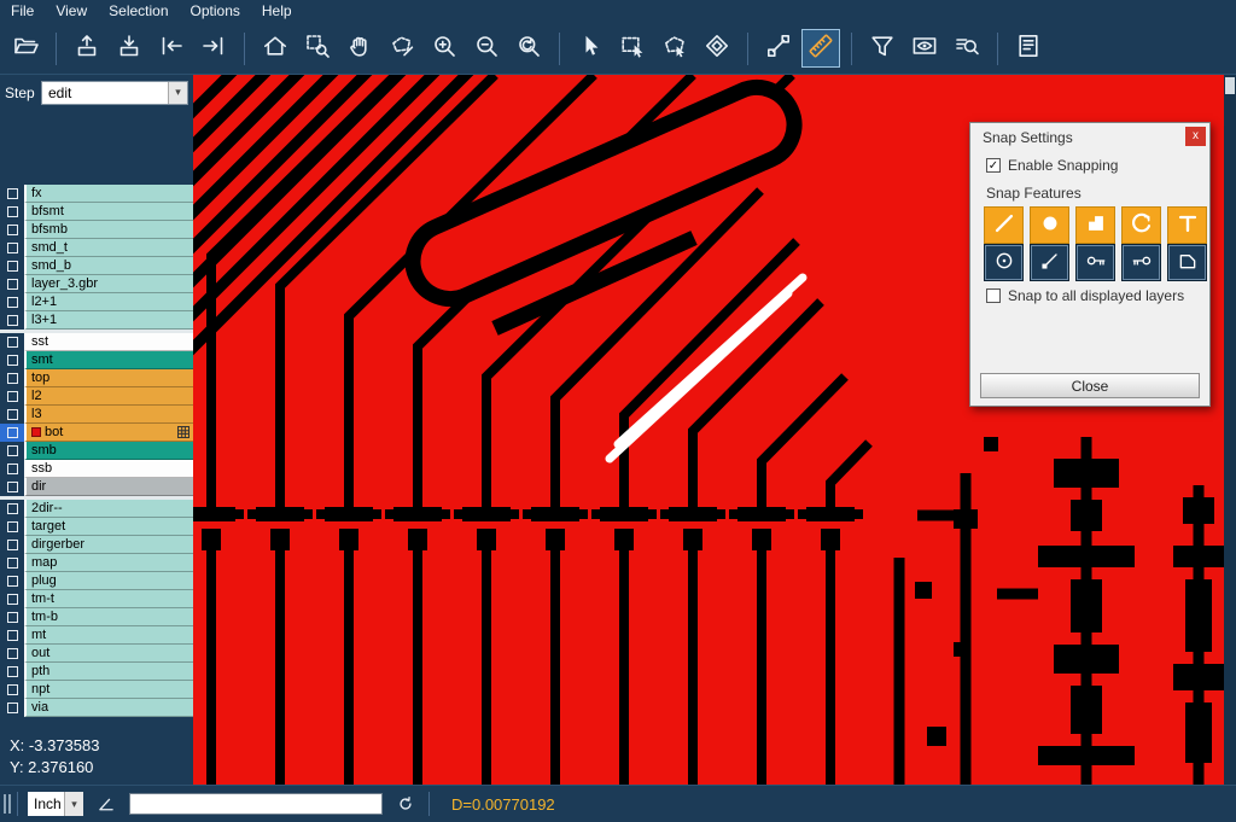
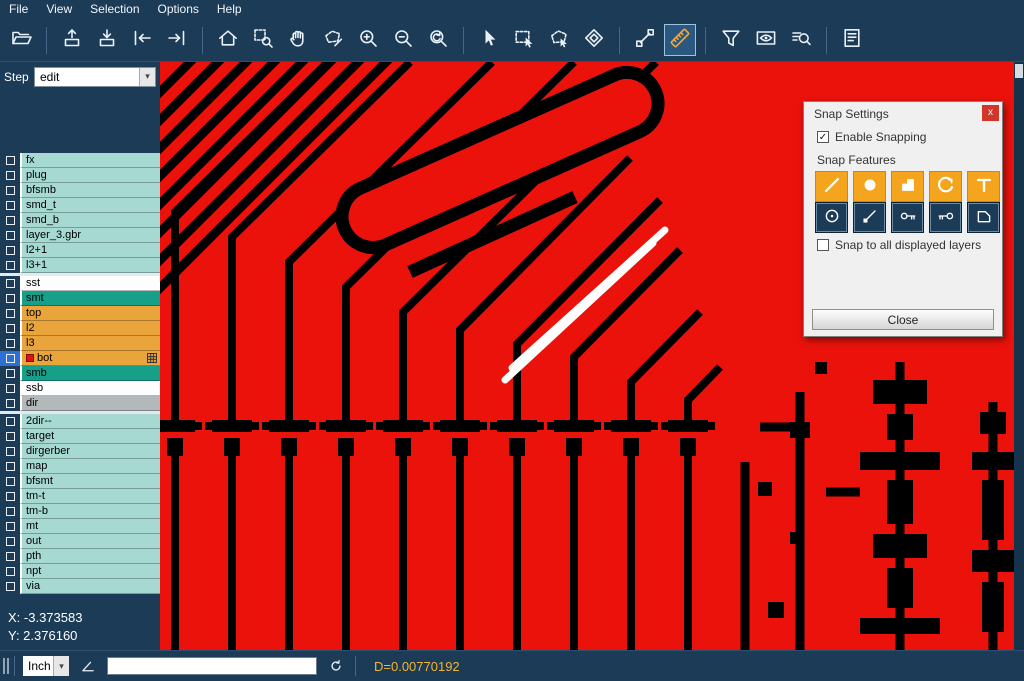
  File
  View
  Selection
  Options
  Help
  Step
  edit
  ▾
  fx
- bfsmt
+ plug
  bfsmb
  smd_t
  smd_b
  layer_3.gbr
  l2+1
  l3+1
  sst
  smt
  top
  l2
  l3
  bot
  smb
  ssb
  dir
  2dir--
  target
  dirgerber
  map
- plug
+ bfsmt
  tm-t
  tm-b
  mt
  out
  pth
  npt
  via
  X: -3.373583
  Y: 2.376160
  Snap Settings
  x
  ✓
  Enable Snapping
  Snap Features
  Snap to all displayed layers
  Close
  Inch
  ▾
  D=0.00770192
